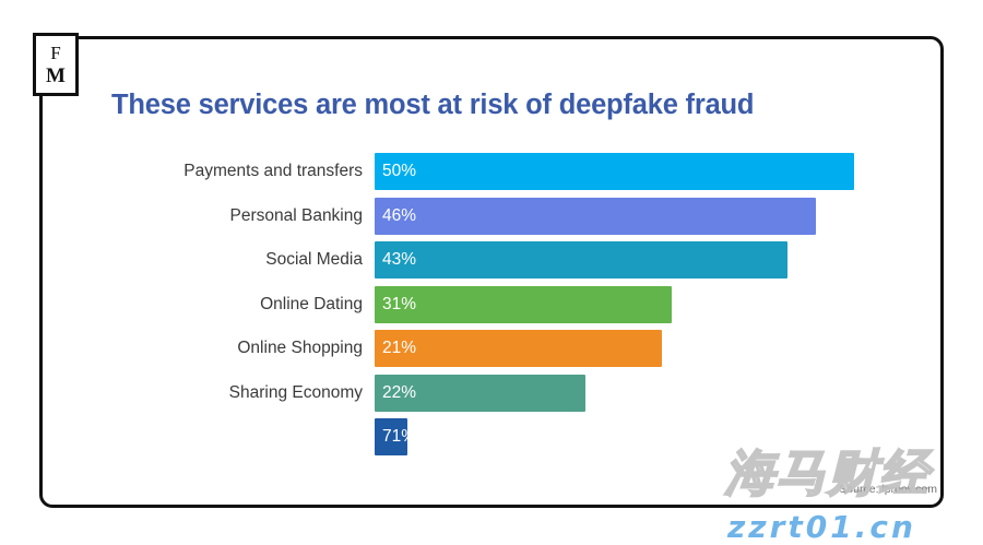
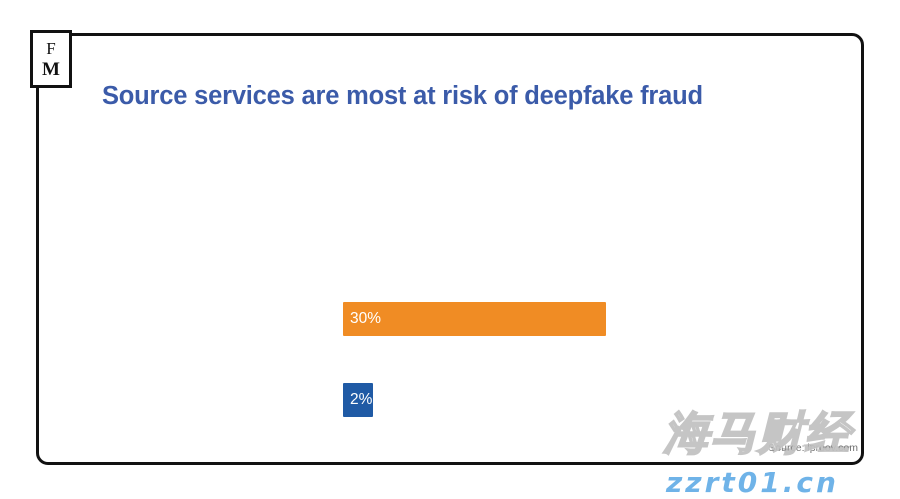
  F
  M
- These services are most at risk of deepfake fraud
+ Source services are most at risk of deepfake fraud
- Payments and transfers
- 50%
- Personal Banking
- 46%
- Social Media
- 43%
- Online Dating
- 31%
- Online Shopping
- 21%
+ 30%
- Sharing Economy
- 22%
- 71%
+ 2%
  Source: iproov.com
  海马财经
  zzrt01.cn
